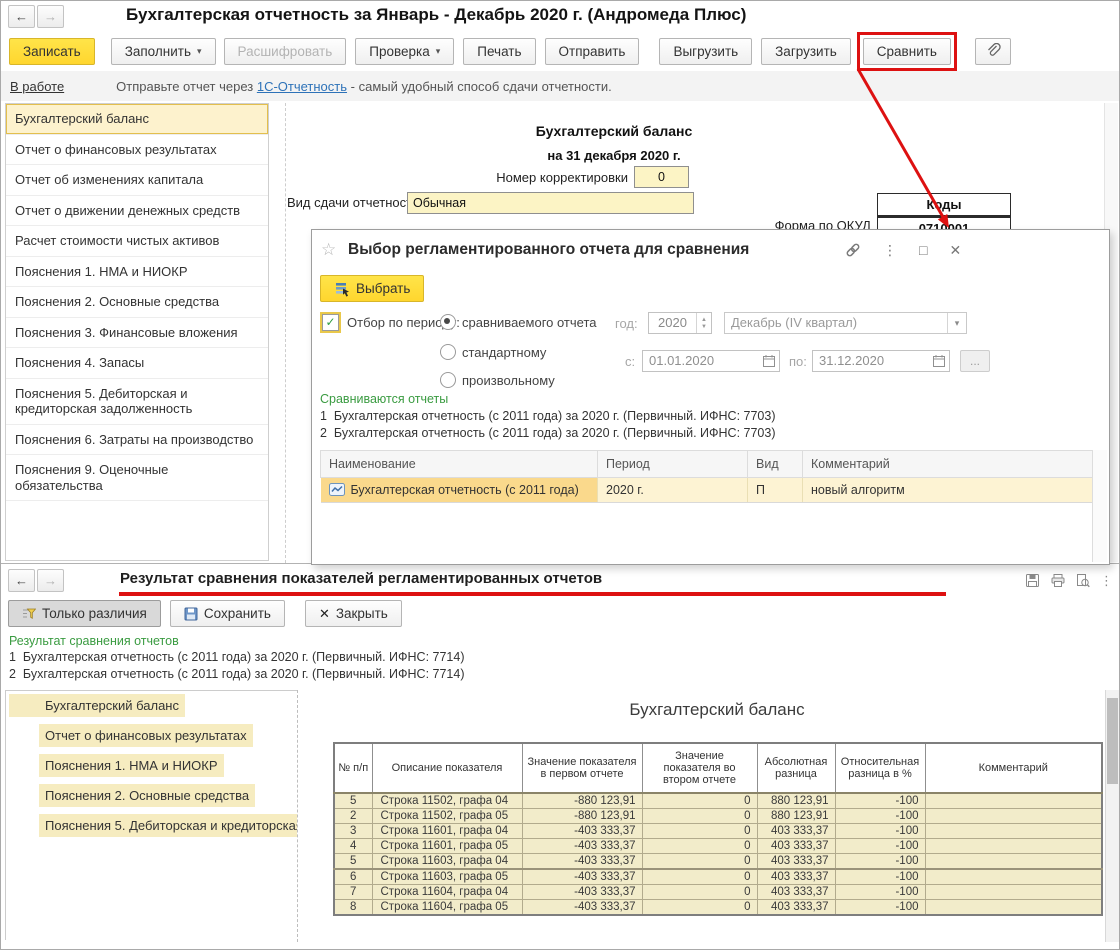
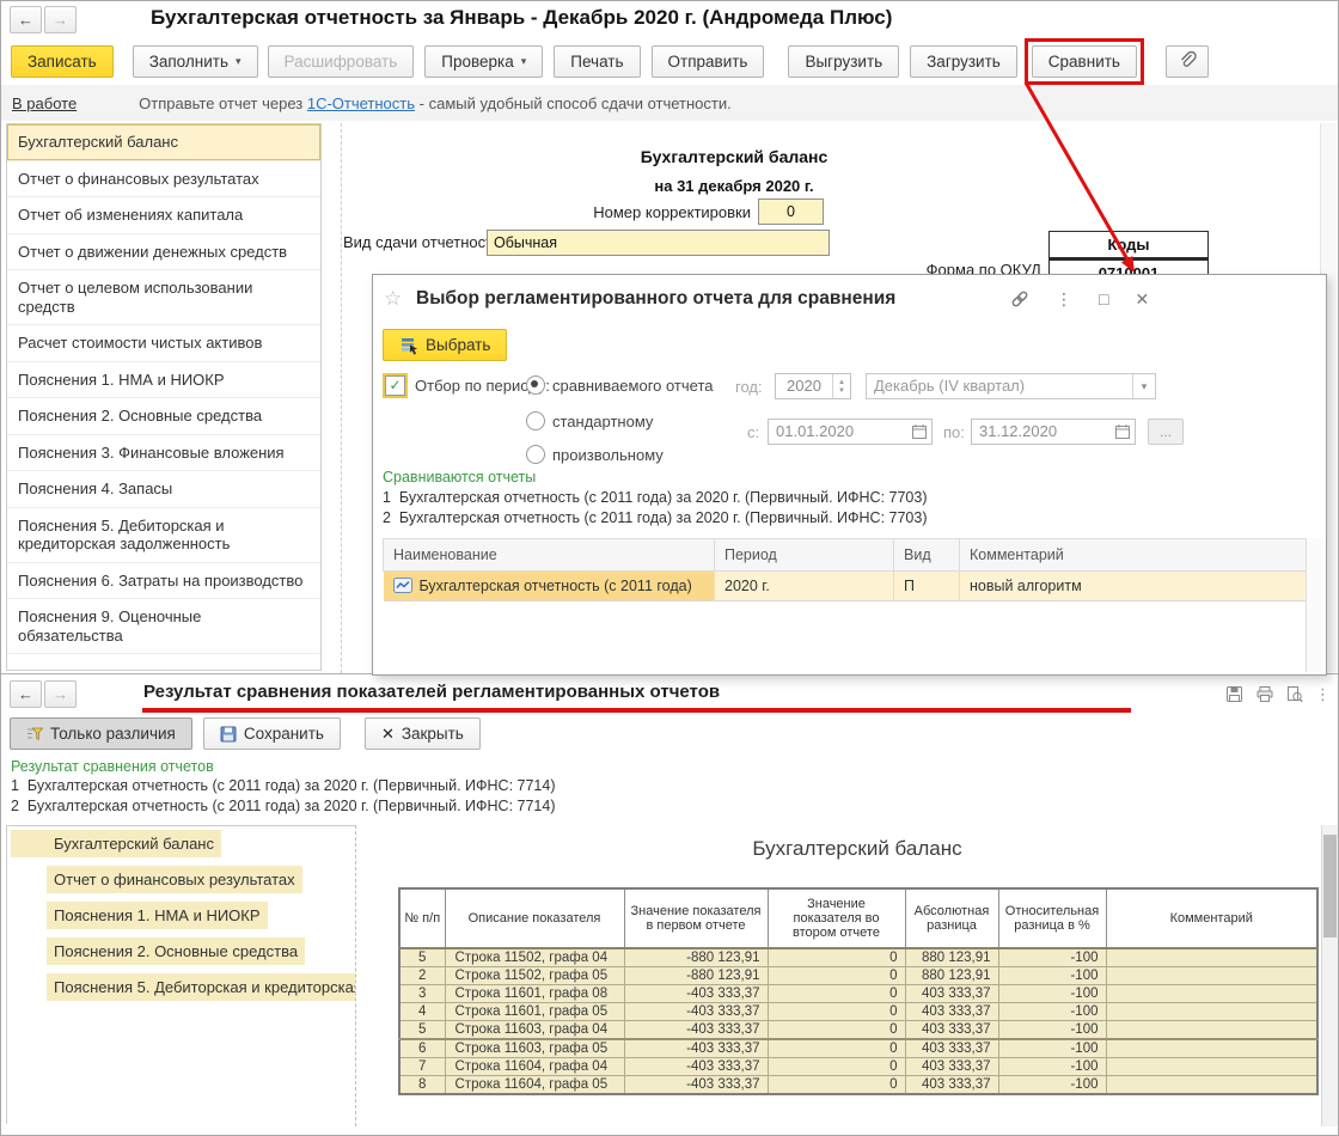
  ←
  →
  Бухгалтерская отчетность за Январь - Декабрь 2020 г. (Андромеда Плюс)
  Записать
  Заполнить
  ▾
  Расшифровать
  Проверка
  ▾
  Печать
  Отправить
  Выгрузить
  Загрузить
  Сравнить
  В работе
  Отправьте отчет через 1С-Отчетность - самый удобный способ сдачи отчетности.
  Бухгалтерский баланс
  Отчет о финансовых результатах
  Отчет об изменениях капитала
  Отчет о движении денежных средств
+ Отчет о целевом использовании средств
  Расчет стоимости чистых активов
  Пояснения 1. НМА и НИОКР
  Пояснения 2. Основные средства
  Пояснения 3. Финансовые вложения
  Пояснения 4. Запасы
  Пояснения 5. Дебиторская и кредиторская задолженность
  Пояснения 6. Затраты на производство
  Пояснения 9. Оценочные обязательства
  Бухгалтерский баланс
  на 31 декабря 2020 г.
  Номер корректировки
  0
  Вид сдачи отчетнос
  Обычная
  Форма по ОКУД
  Коды
  ☆
  Выбор регламентированного отчета для сравнения
  ⋮
  □
  ✕
  Выбрать
  ✓
  Отбор по перио:
  сравниваемого отчета
  стандартному
  произвольному
  год:
  2020
  Декабрь (IV квартал)
  ▾
  с:
  01.01.2020
  по:
  31.12.2020
  ...
  Сравниваются отчеты
  1 Бухгалтерская отчетность (с 2011 года) за 2020 г. (Первичный. ИФНС: 7703)
  2 Бухгалтерская отчетность (с 2011 года) за 2020 г. (Первичный. ИФНС: 7703)
  Наименование	Период	Вид	Комментарий
  Бухгалтерская отчетность (с 2011 года)	2020 г.	П	новый алгоритм
  ←
  →
  Результат сравнения показателей регламентированных отчетов
  ⋮
  Только различия
  Сохранить
  ✕
  Закрыть
  Результат сравнения отчетов
  1 Бухгалтерская отчетность (с 2011 года) за 2020 г. (Первичный. ИФНС: 7714)
  2 Бухгалтерская отчетность (с 2011 года) за 2020 г. (Первичный. ИФНС: 7714)
  Бухгалтерский баланс
  Отчет о финансовых результатах
  Пояснения 1. НМА и НИОКР
  Пояснения 2. Основные средства
  Пояснения 5. Дебиторская и кредиторска
  Бухгалтерский баланс
  № п/п	Описание показателя	Значение показателя в первом отчете	Значение показателя во втором отчете	Абсолютная разница	Относительная разница в %	Комментарий
  5	Строка 11502, графа 04	-880 123,91	0	880 123,91	-100
  2	Строка 11502, графа 05	-880 123,91	0	880 123,91	-100
- 3	Строка 11601, графа 04	-403 333,37	0	403 333,37	-100
+ 3	Строка 11601, графа 08	-403 333,37	0	403 333,37	-100
  4	Строка 11601, графа 05	-403 333,37	0	403 333,37	-100
  5	Строка 11603, графа 04	-403 333,37	0	403 333,37	-100
  6	Строка 11603, графа 05	-403 333,37	0	403 333,37	-100
  7	Строка 11604, графа 04	-403 333,37	0	403 333,37	-100
  8	Строка 11604, графа 05	-403 333,37	0	403 333,37	-100
